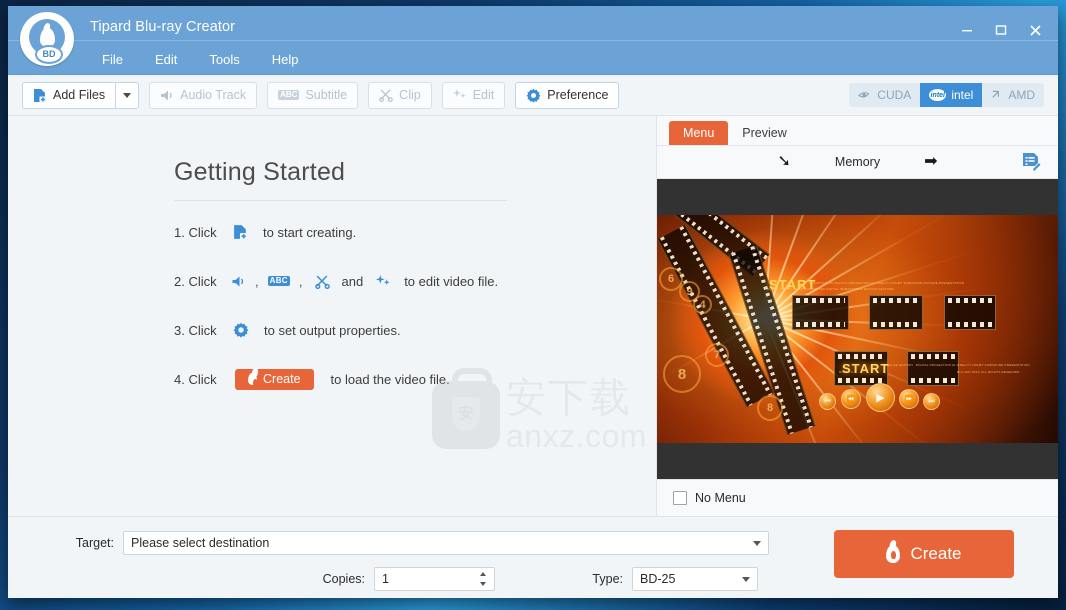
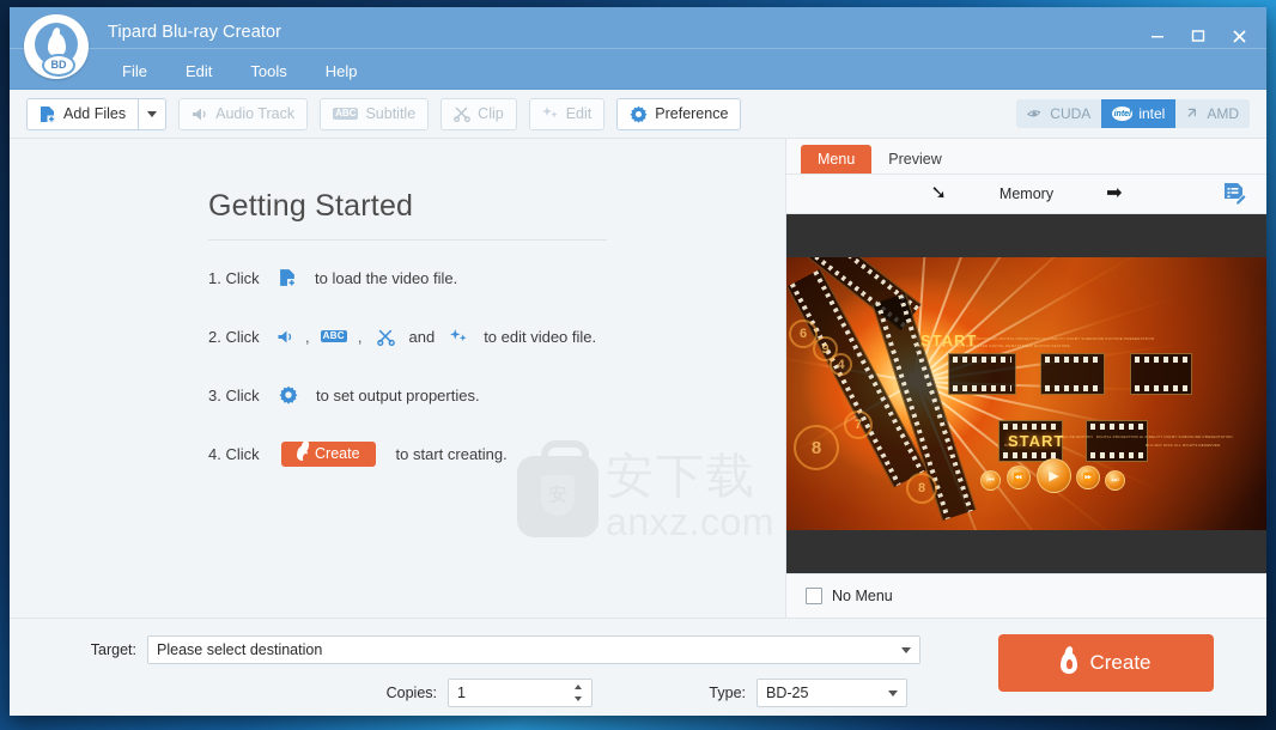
  BD
  Tipard Blu-ray Creator
  File
  Edit
  Tools
  Help
  Add Files
  Audio Track
  ABC
  Subtitle
  Clip
  Edit
  Preference
  CUDA
  intel
  AMD
  Getting Started
  1. Click
- to start creating.
+ to load the video file.
  2. Click
  ,
  ABC
  ,
  and
  to edit video file.
  3. Click
  to set output properties.
  4. Click
  Create
- to load the video file.
+ to start creating.
  Menu
  Preview
  ➘
  Memory
  ➡
  6
  9
  4
  8
  7
  8
  START
  START
  ▶
  No Menu
  Target:
  Please select destination
  Copies:
  1
  Type:
  BD-25
  Create
